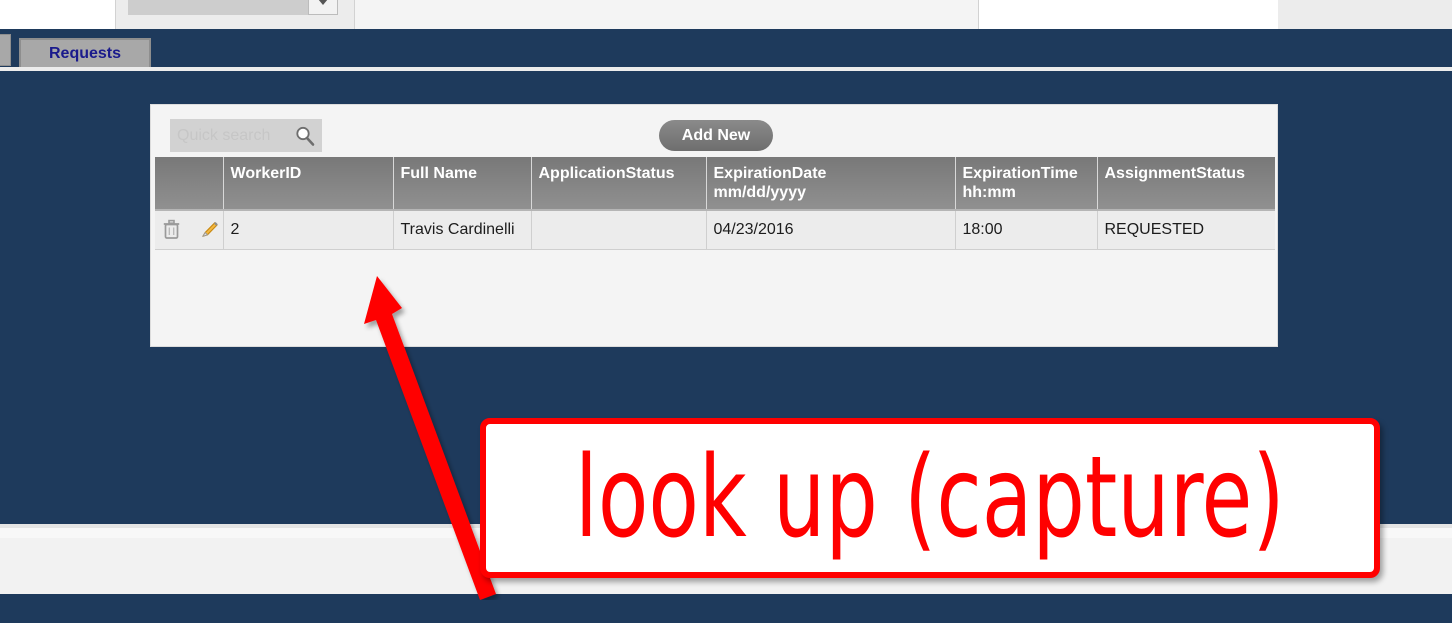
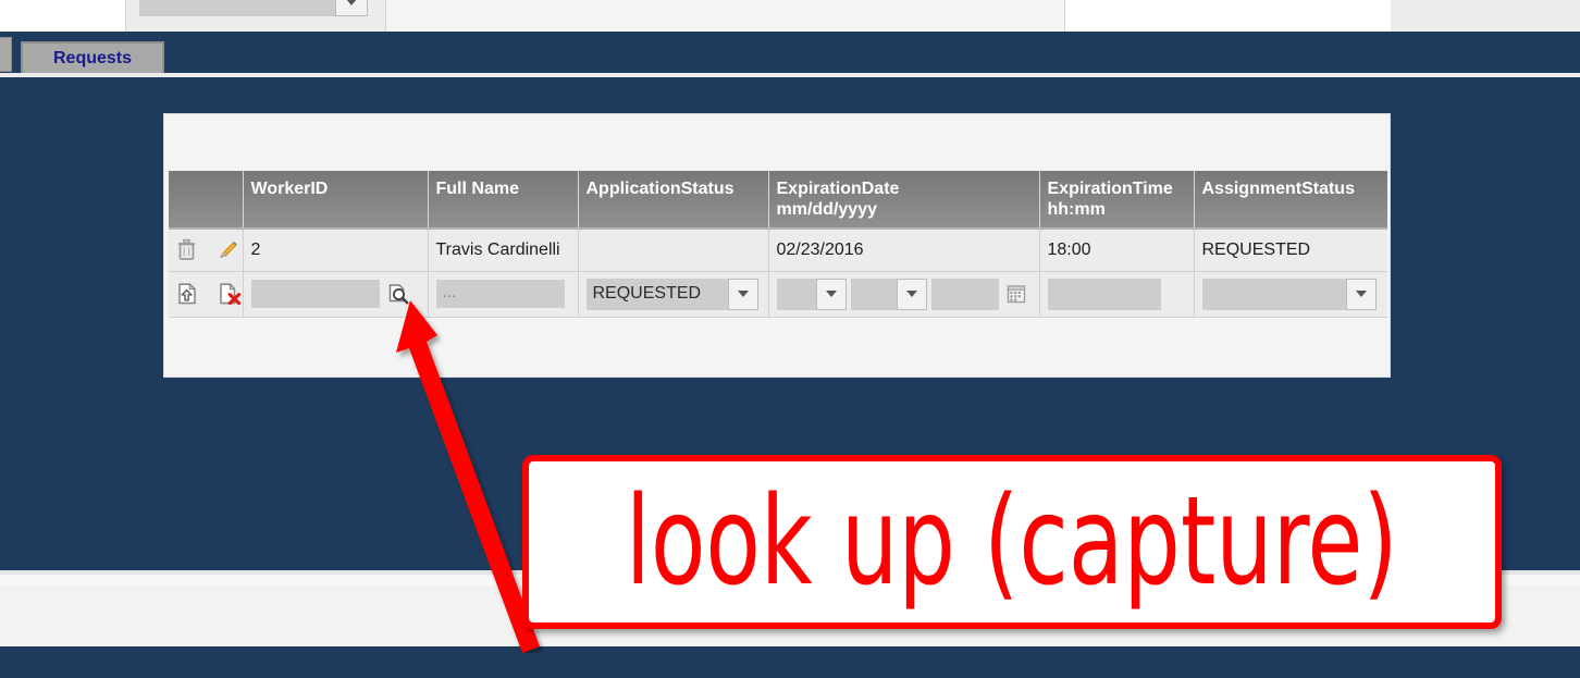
  Requests
- Add New
  	WorkerID	Full Name	ApplicationStatus	ExpirationDate mm/dd/yyyy	ExpirationTime hh:mm	AssignmentStatus
- 	2	Travis Cardinelli		04/23/2016	18:00	REQUESTED
+ 	2	Travis Cardinelli		02/23/2016	18:00	REQUESTED
+ 		...	REQUESTED
  look up (capture)
